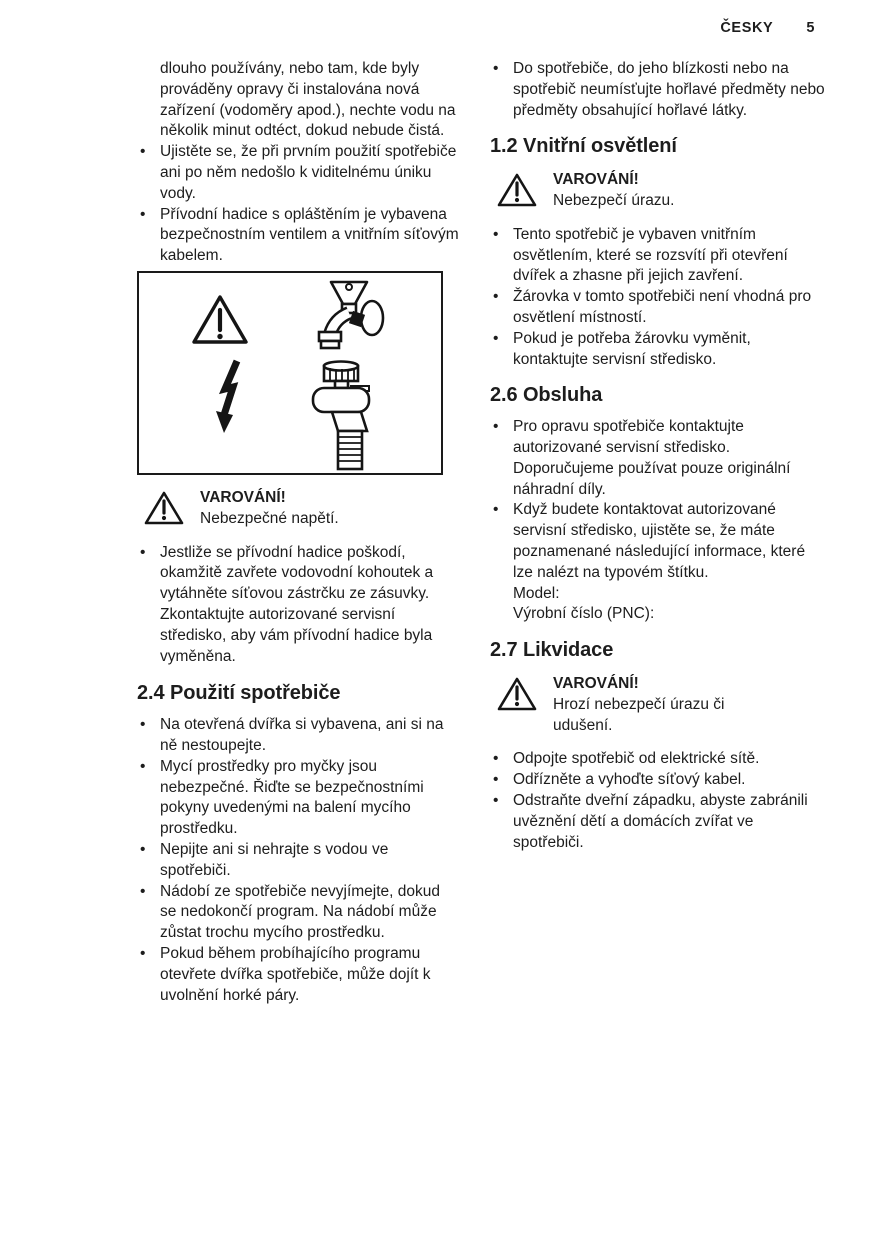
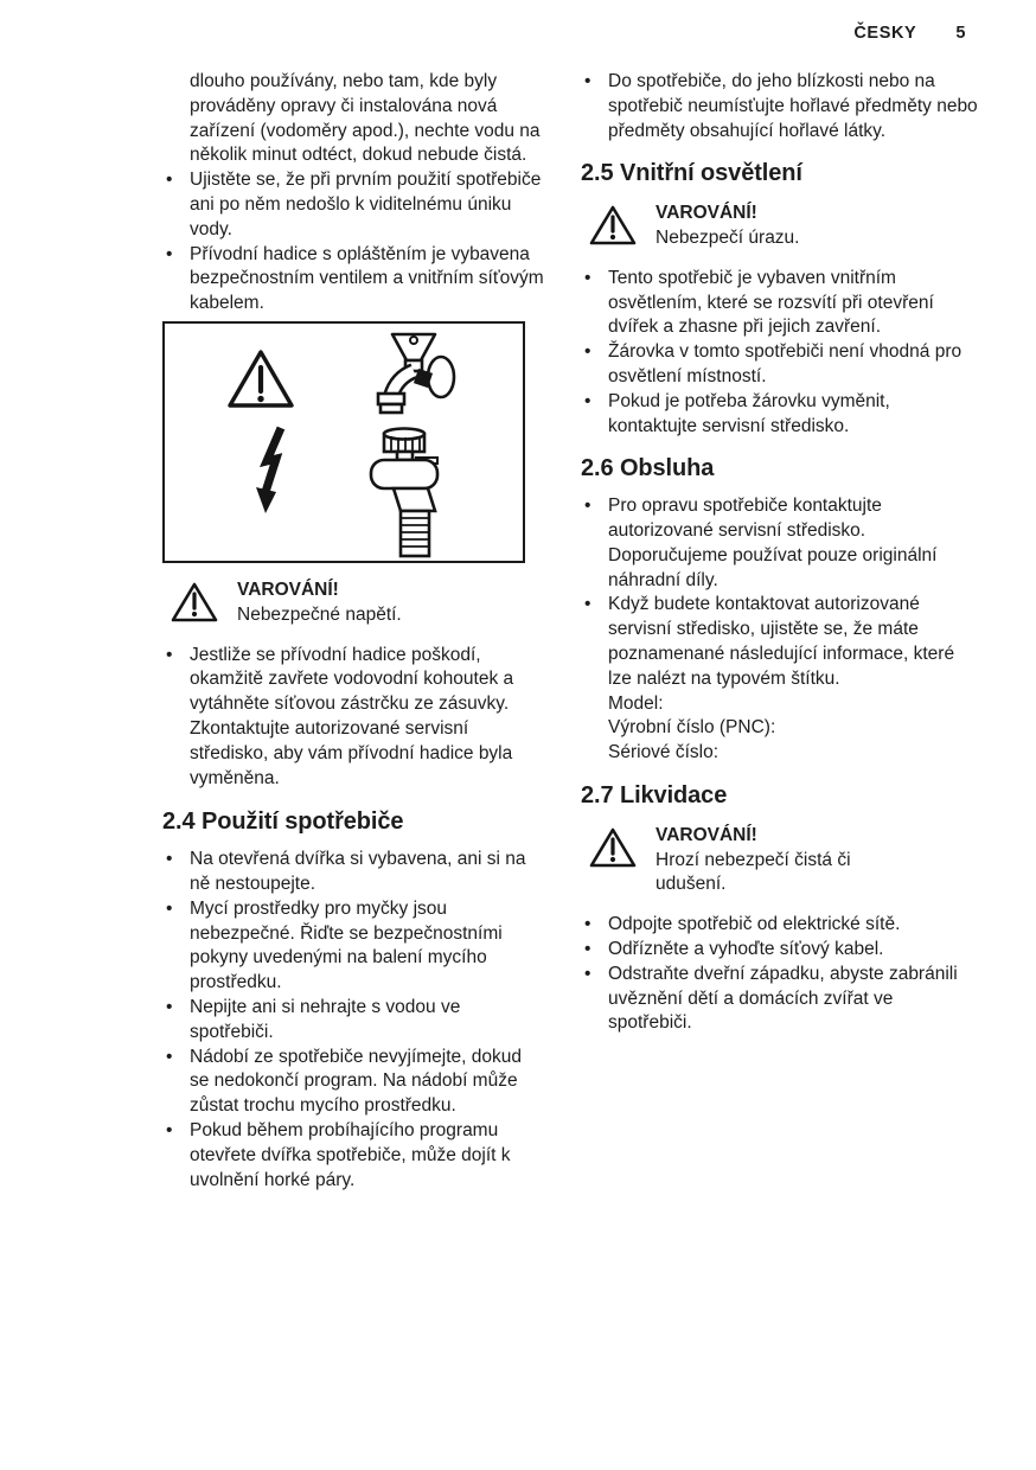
  ČESKY
  5
  dlouho používány, nebo tam, kde byly prováděny opravy či instalována nová zařízení (vodoměry apod.), nechte vodu na několik minut odtéct, dokud nebude čistá.
  Ujistěte se, že při prvním použití spotřebiče ani po něm nedošlo k viditelnému úniku vody.
  Přívodní hadice s opláštěním je vybavena bezpečnostním ventilem a vnitřním síťovým kabelem.
  VAROVÁNÍ!
  Nebezpečné napětí.
  Jestliže se přívodní hadice poškodí, okamžitě zavřete vodovodní kohoutek a vytáhněte síťovou zástrčku ze zásuvky. Zkontaktujte autorizované servisní středisko, aby vám přívodní hadice byla vyměněna.
  2.4 Použití spotřebiče
  Na otevřená dvířka si vybavena, ani si na ně nestoupejte.
  Mycí prostředky pro myčky jsou nebezpečné. Řiďte se bezpečnostními pokyny uvedenými na balení mycího prostředku.
  Nepijte ani si nehrajte s vodou ve spotřebiči.
  Nádobí ze spotřebiče nevyjímejte, dokud se nedokončí program. Na nádobí může zůstat trochu mycího prostředku.
  Pokud během probíhajícího programu otevřete dvířka spotřebiče, může dojít k uvolnění horké páry.
  Do spotřebiče, do jeho blízkosti nebo na spotřebič neumísťujte hořlavé předměty nebo předměty obsahující hořlavé látky.
- 1.2 Vnitřní osvětlení
+ 2.5 Vnitřní osvětlení
  VAROVÁNÍ!
  Nebezpečí úrazu.
  Tento spotřebič je vybaven vnitřním osvětlením, které se rozsvítí při otevření dvířek a zhasne při jejich zavření.
  Žárovka v tomto spotřebiči není vhodná pro osvětlení místností.
  Pokud je potřeba žárovku vyměnit, kontaktujte servisní středisko.
  2.6 Obsluha
  Pro opravu spotřebiče kontaktujte autorizované servisní středisko. Doporučujeme používat pouze originální náhradní díly.
  Když budete kontaktovat autorizované servisní středisko, ujistěte se, že máte poznamenané následující informace, které lze nalézt na typovém štítku.
  Model:
  Výrobní číslo (PNC):
+ Sériové číslo:
  2.7 Likvidace
  VAROVÁNÍ!
- Hrozí nebezpečí úrazu či udušení.
+ Hrozí nebezpečí čistá či udušení.
  Odpojte spotřebič od elektrické sítě.
  Odřízněte a vyhoďte síťový kabel.
  Odstraňte dveřní západku, abyste zabránili uvěznění dětí a domácích zvířat ve spotřebiči.
